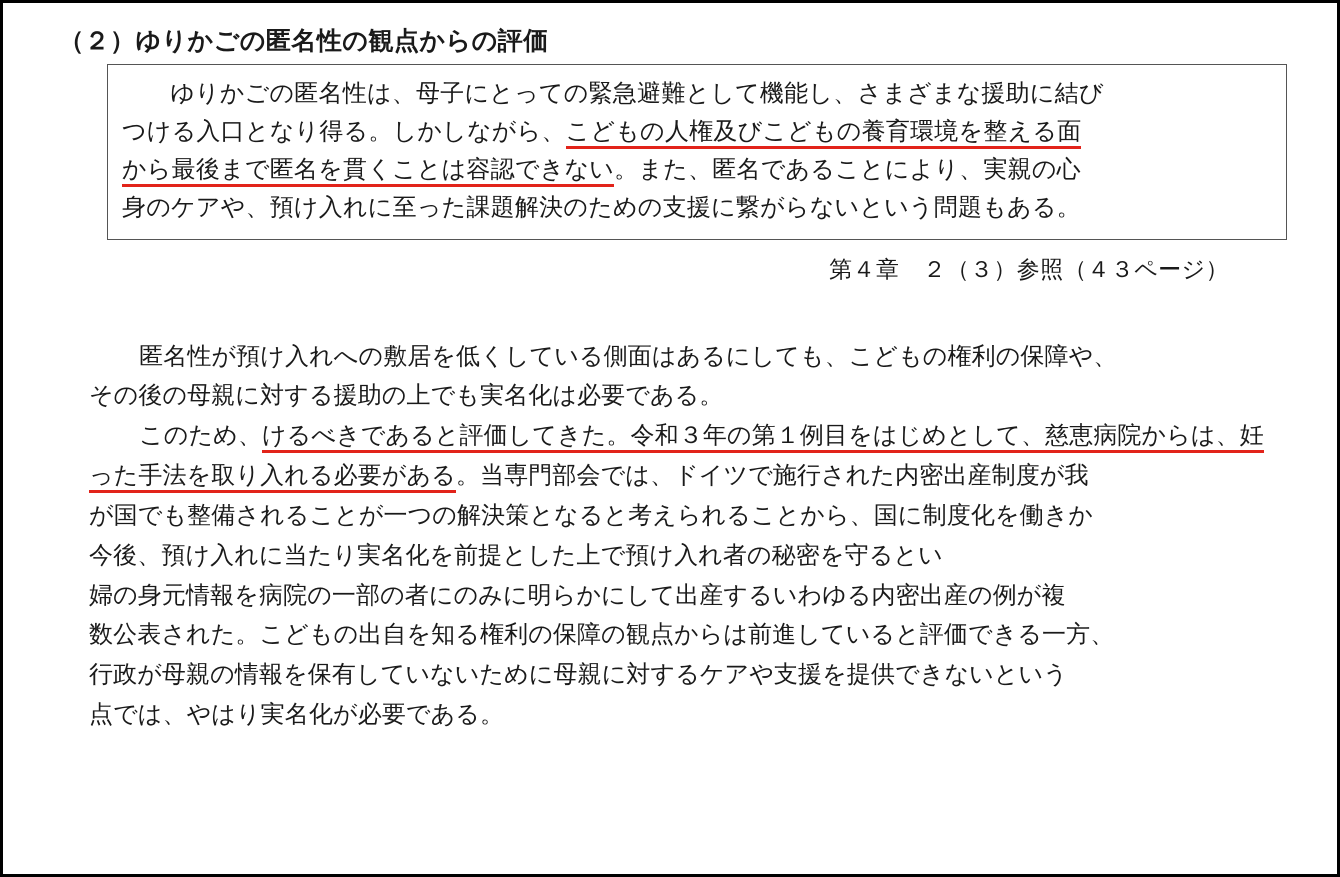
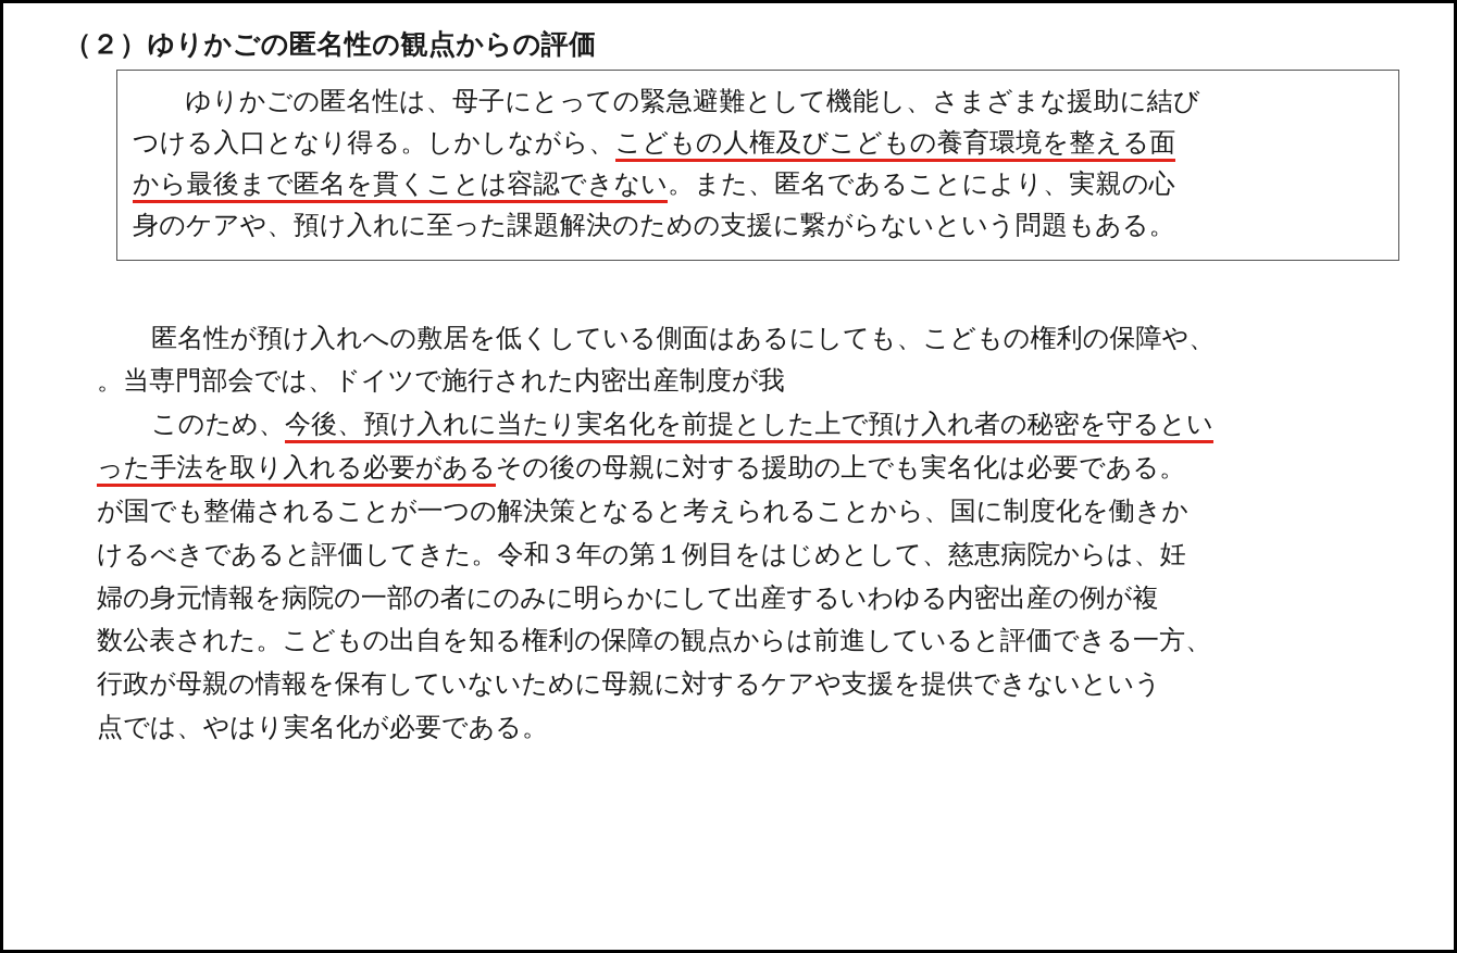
  （２）ゆりかごの匿名性の観点からの評価
  ゆりかごの匿名性は、母子にとっての緊急避難として機能し、さまざまな援助に結び
  つける入口となり得る。しかしながら、こどもの人権及びこどもの養育環境を整える面
  から最後まで匿名を貫くことは容認できない。また、匿名であることにより、実親の心
  身のケアや、預け入れに至った課題解決のための支援に繋がらないという問題もある。
- 第４章 ２（３）参照（４３ページ）
  匿名性が預け入れへの敷居を低くしている側面はあるにしても、こどもの権利の保障や、
- その後の母親に対する援助の上でも実名化は必要である。
+ 。当専門部会では、ドイツで施行された内密出産制度が我
- このため、けるべきであると評価してきた。令和３年の第１例目をはじめとして、慈恵病院からは、妊
+ このため、今後、預け入れに当たり実名化を前提とした上で預け入れ者の秘密を守るとい
- った手法を取り入れる必要がある。当専門部会では、ドイツで施行された内密出産制度が我
+ った手法を取り入れる必要があるその後の母親に対する援助の上でも実名化は必要である。
  が国でも整備されることが一つの解決策となると考えられることから、国に制度化を働きか
- 今後、預け入れに当たり実名化を前提とした上で預け入れ者の秘密を守るとい
+ けるべきであると評価してきた。令和３年の第１例目をはじめとして、慈恵病院からは、妊
  婦の身元情報を病院の一部の者にのみに明らかにして出産するいわゆる内密出産の例が複
  数公表された。こどもの出自を知る権利の保障の観点からは前進していると評価できる一方、
  行政が母親の情報を保有していないために母親に対するケアや支援を提供できないという
  点では、やはり実名化が必要である。
